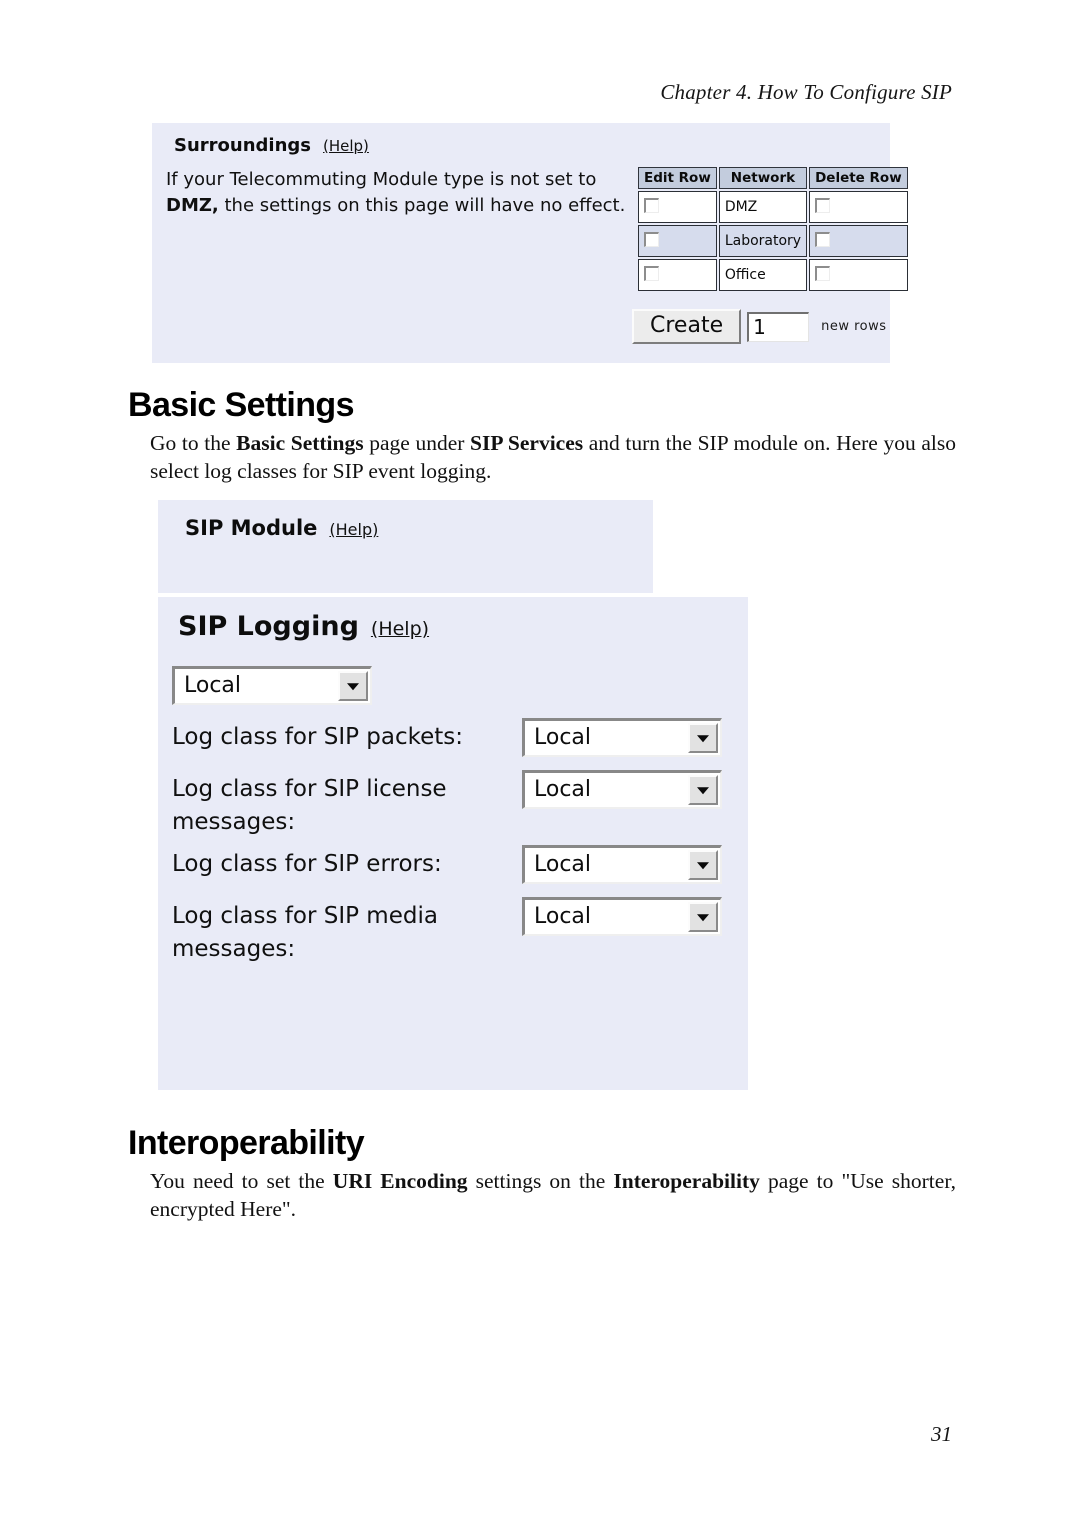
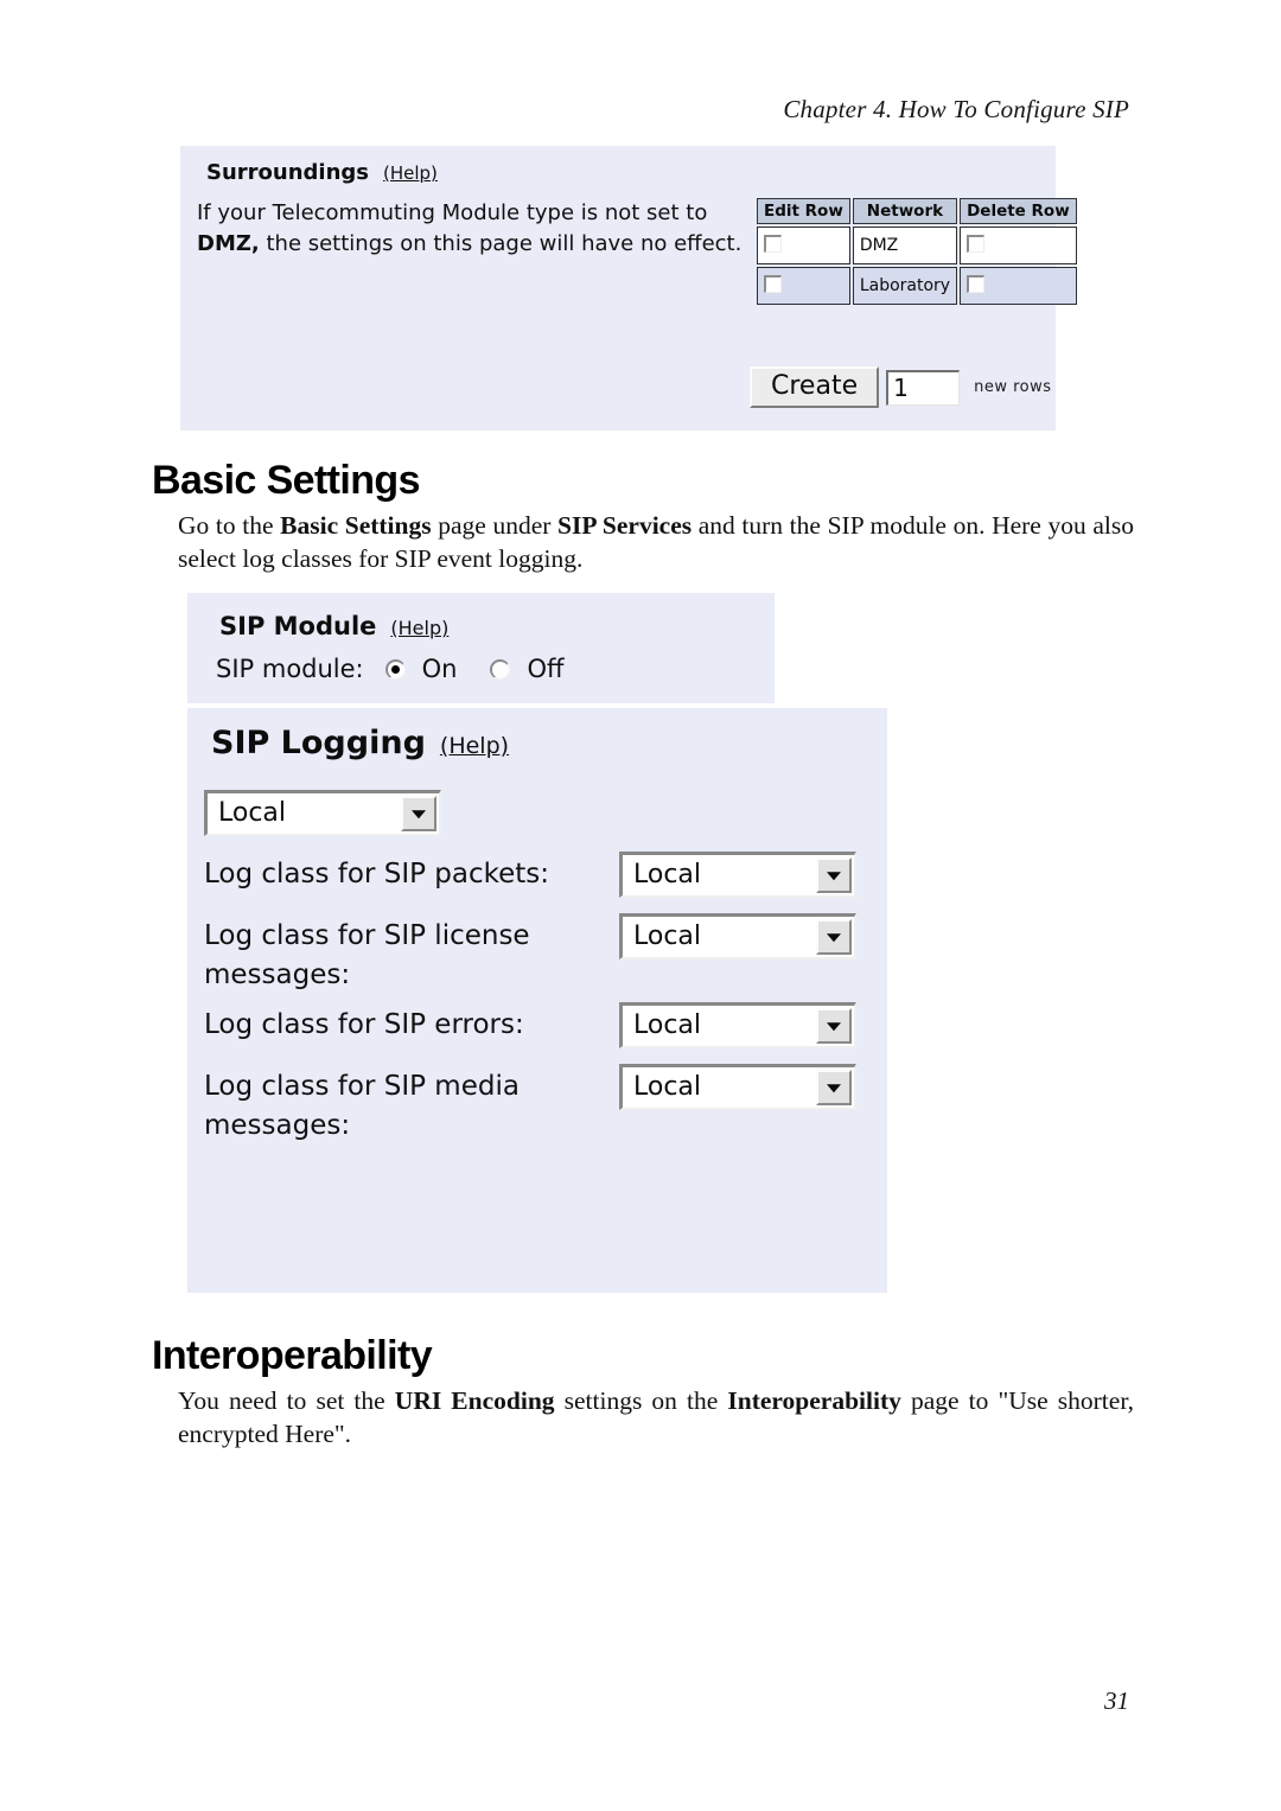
  Chapter 4. How To Configure SIP
  Surroundings
  (Help)
  If your Telecommuting Module type is not set to DMZ, the settings on this page will have no effect.
  Edit Row	Network	Delete Row
  	DMZ
  	Laboratory
- 	Office
  Create
  1
  new rows
  Basic Settings
  Go to the Basic Settings page under SIP Services and turn the SIP module on. Here you also select log classes for SIP event logging.
  SIP Module
  (Help)
+ SIP module:
+ On
+ Off
  SIP Logging
  (Help)
  Local
  Log class for SIP packets:
  Local
  Log class for SIP license messages:
  Local
  Log class for SIP errors:
  Local
  Log class for SIP media messages:
  Local
  Interoperability
  You need to set the URI Encoding settings on the Interoperability page to "Use shorter, encrypted Here".
  31
